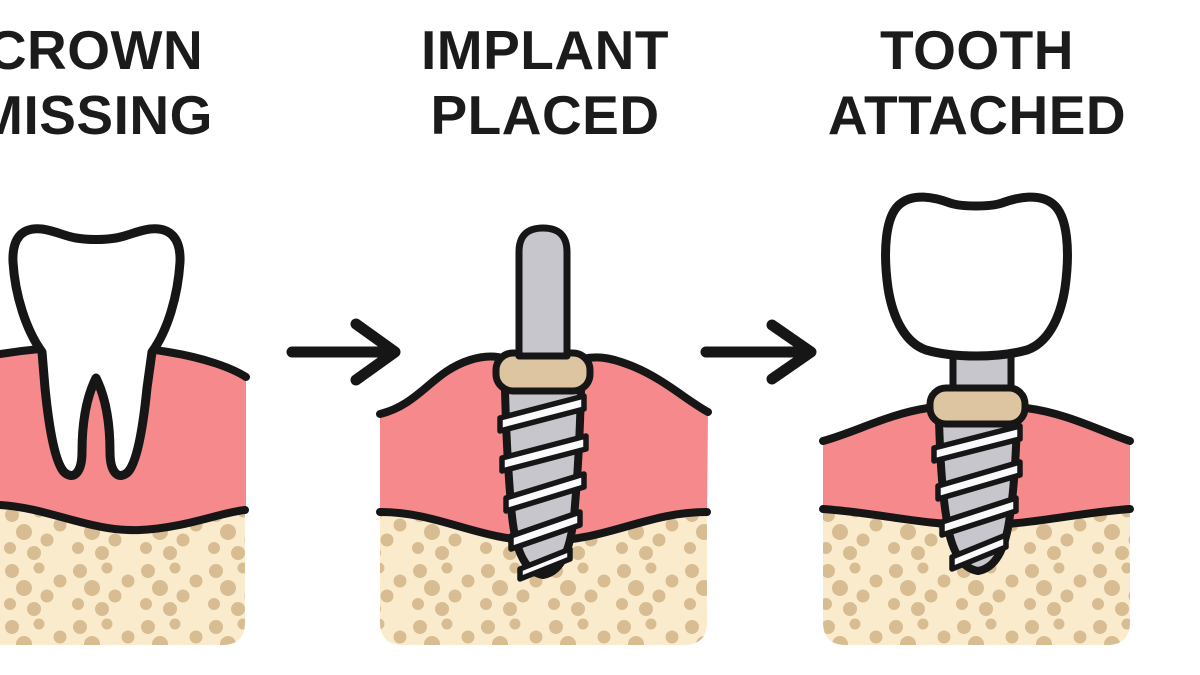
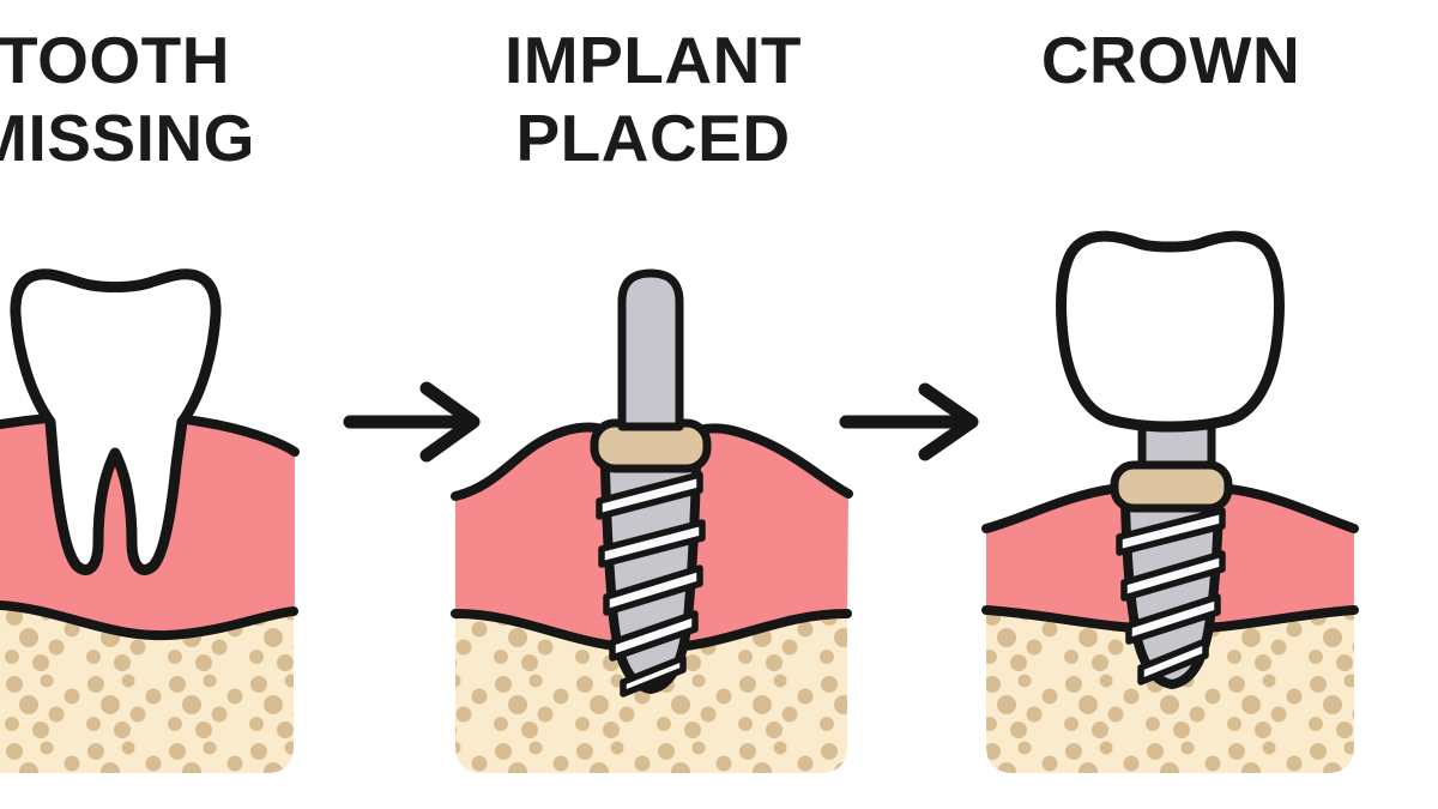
- CROWN
+ TOOTH
  MISSING
  IMPLANT
  PLACED
- TOOTH
+ CROWN
- ATTACHED
